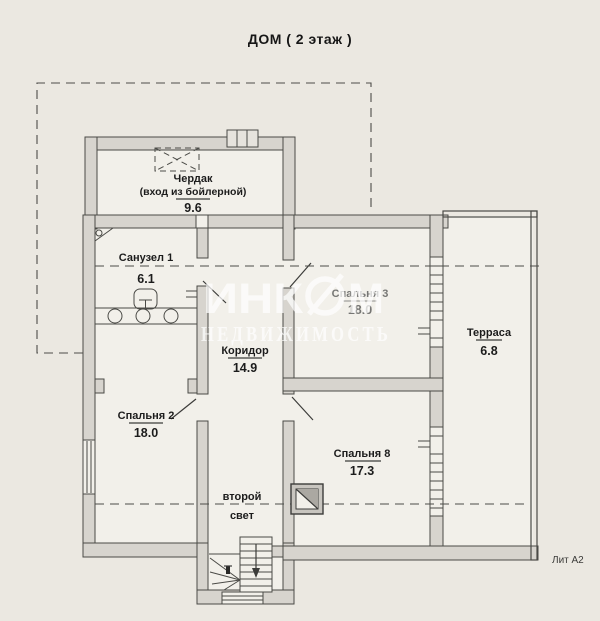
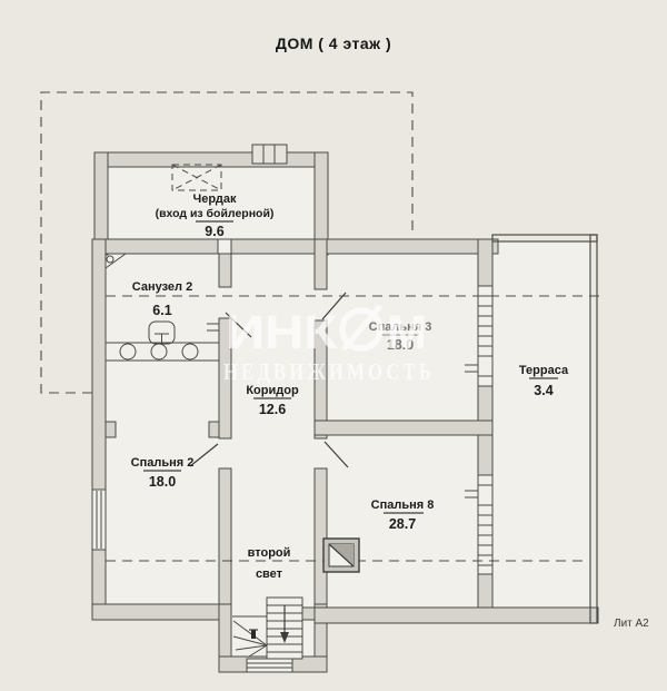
- ДОМ ( 2 этаж )
+ ДОМ ( 4 этаж )
  Чердак
  (вход из бойлерной)
  9.6
- Санузел 1
+ Санузел 2
  6.1
  Спальня 3
  18.0
  Коридор
- 14.9
+ 12.6
  Терраса
- 6.8
+ 3.4
  Спальня 2
  18.0
  Спальня 8
- 17.3
+ 28.7
  второй
  свет
  Лит А2
  ИНК
  М
  НЕДВИЖИМОСТЬ
